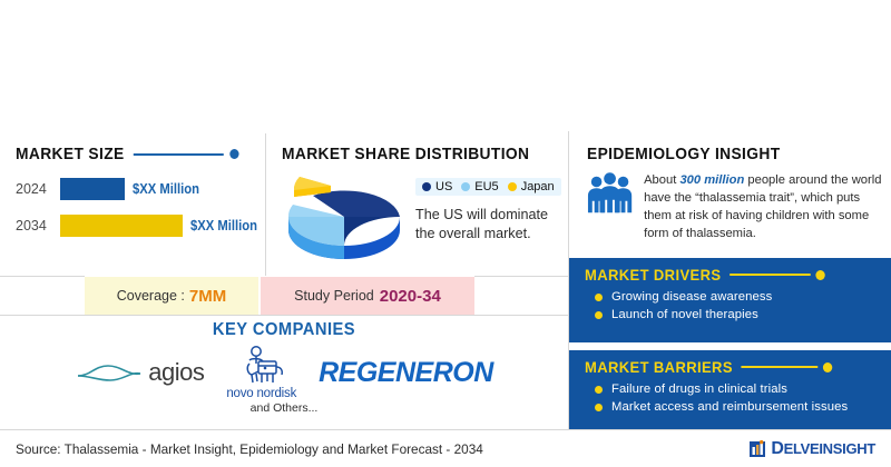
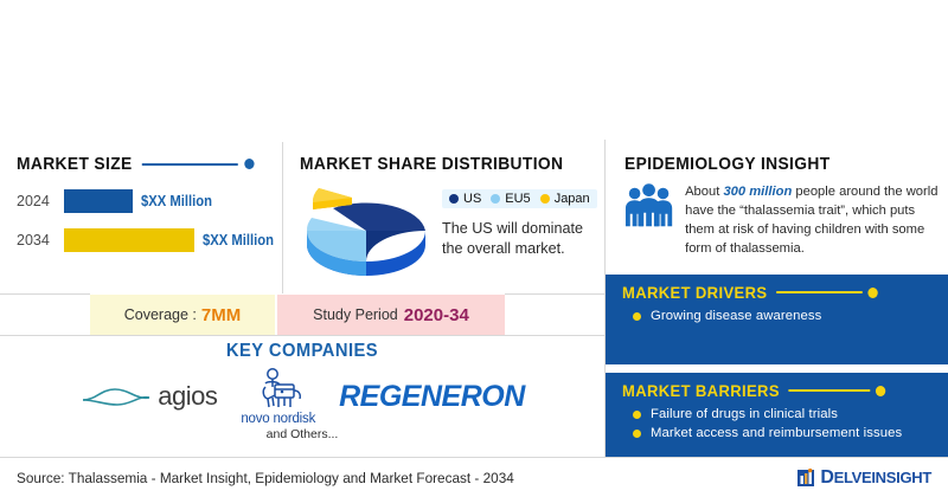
  MARKET SIZE
  2024
  $XX Million
  2034
  $XX Million
  MARKET SHARE DISTRIBUTION
  US
  EU5
  Japan
  The US will dominate the overall market.
  Coverage :
  7MM
  Study Period
  2020-34
  KEY COMPANIES
  agios
  novo nordisk
  REGENERON
  and Others...
  EPIDEMIOLOGY INSIGHT
  About 300 million people around the world have the “thalassemia trait”, which puts them at risk of having children with some form of thalassemia.
  MARKET DRIVERS
  Growing disease awareness
- Launch of novel therapies
  MARKET BARRIERS
  Failure of drugs in clinical trials
  Market access and reimbursement issues
  Source: Thalassemia - Market Insight, Epidemiology and Market Forecast - 2034
  DELVEINSIGHT
